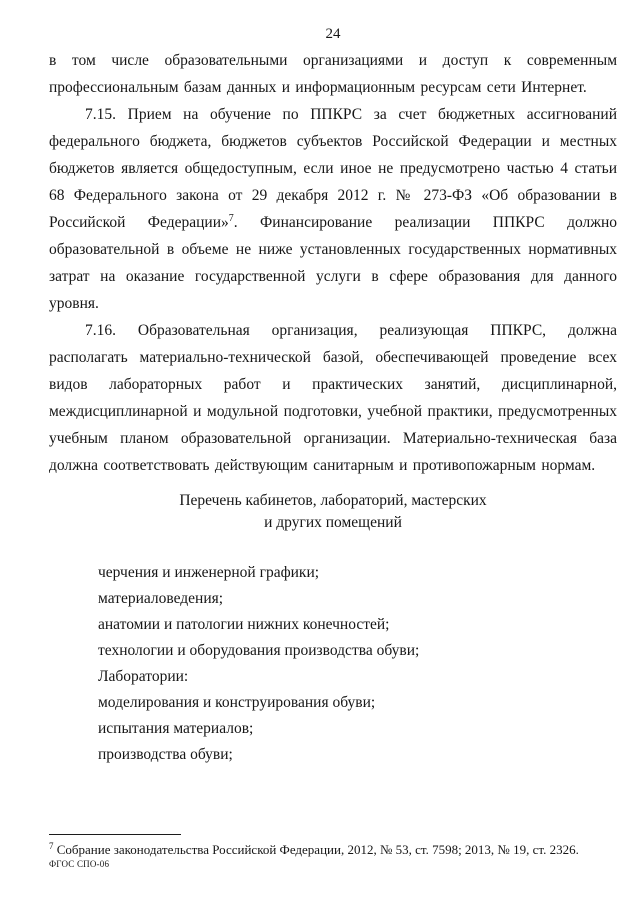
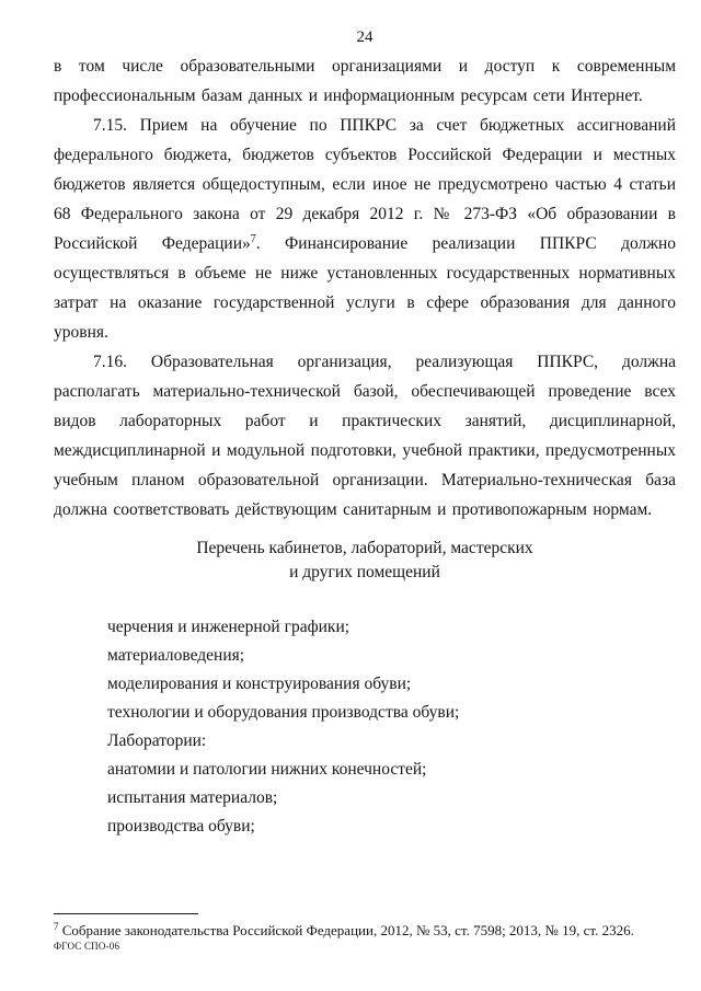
  24
  в том числе образовательными организациями и доступ к современным профессиональным базам данных и информационным ресурсам сети Интернет.
- 7.15. Прием на обучение по ППКРС за счет бюджетных ассигнований федерального бюджета, бюджетов субъектов Российской Федерации и местных бюджетов является общедоступным, если иное не предусмотрено частью 4 статьи 68 Федерального закона от 29 декабря 2012 г. № 273-ФЗ «Об образовании в Российской Федерации»7. Финансирование реализации ППКРС должно образовательной в объеме не ниже установленных государственных нормативных затрат на оказание государственной услуги в сфере образования для данного уровня.
+ 7.15. Прием на обучение по ППКРС за счет бюджетных ассигнований федерального бюджета, бюджетов субъектов Российской Федерации и местных бюджетов является общедоступным, если иное не предусмотрено частью 4 статьи 68 Федерального закона от 29 декабря 2012 г. № 273-ФЗ «Об образовании в Российской Федерации»7. Финансирование реализации ППКРС должно осуществляться в объеме не ниже установленных государственных нормативных затрат на оказание государственной услуги в сфере образования для данного уровня.
  7.16. Образовательная организация, реализующая ППКРС, должна располагать материально-технической базой, обеспечивающей проведение всех видов лабораторных работ и практических занятий, дисциплинарной, междисциплинарной и модульной подготовки, учебной практики, предусмотренных учебным планом образовательной организации. Материально-техническая база должна соответствовать действующим санитарным и противопожарным нормам.
  Перечень кабинетов, лабораторий, мастерских
  и других помещений
  черчения и инженерной графики;
  материаловедения;
- анатомии и патологии нижних конечностей;
+ моделирования и конструирования обуви;
  технологии и оборудования производства обуви;
  Лаборатории:
- моделирования и конструирования обуви;
+ анатомии и патологии нижних конечностей;
  испытания материалов;
  производства обуви;
  7 Собрание законодательства Российской Федерации, 2012, № 53, ст. 7598; 2013, № 19, ст. 2326.
  ФГОС СПО-06
